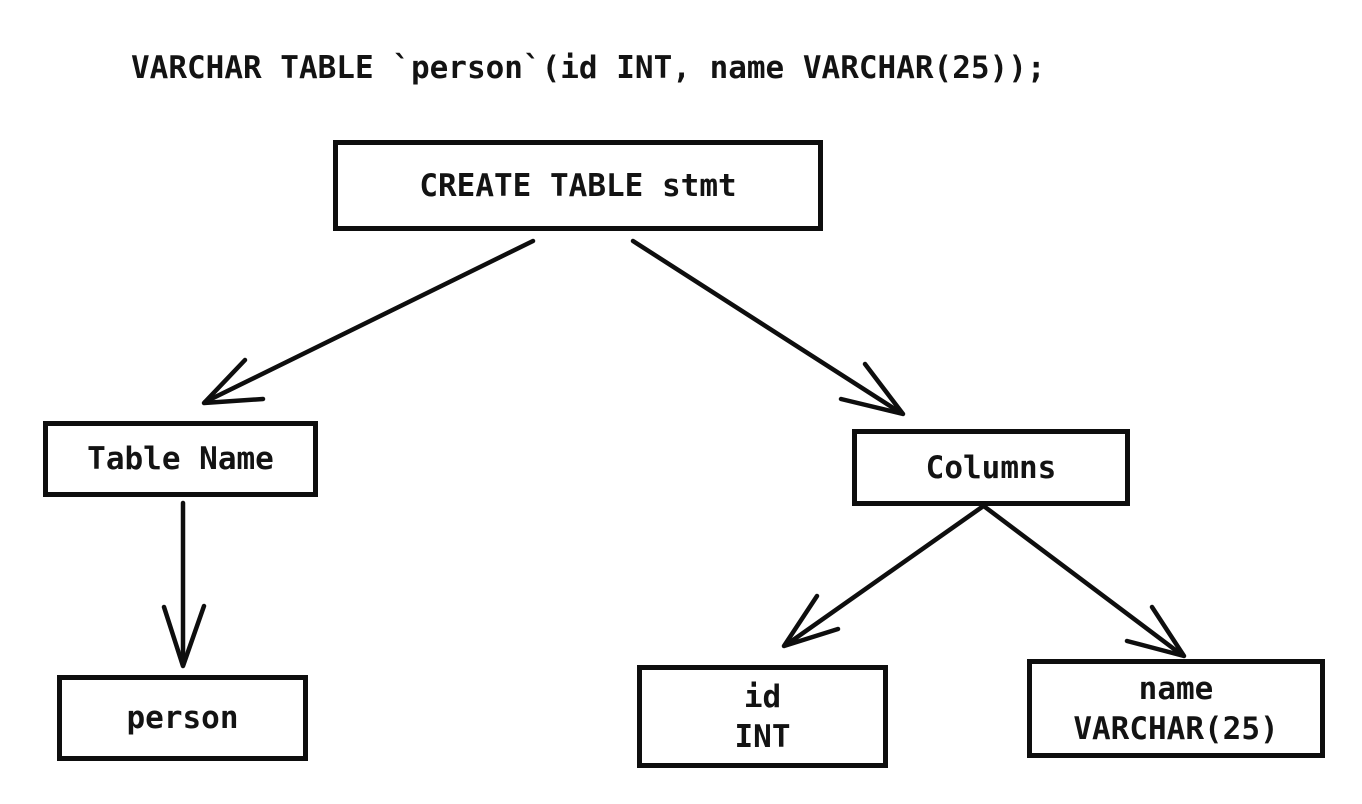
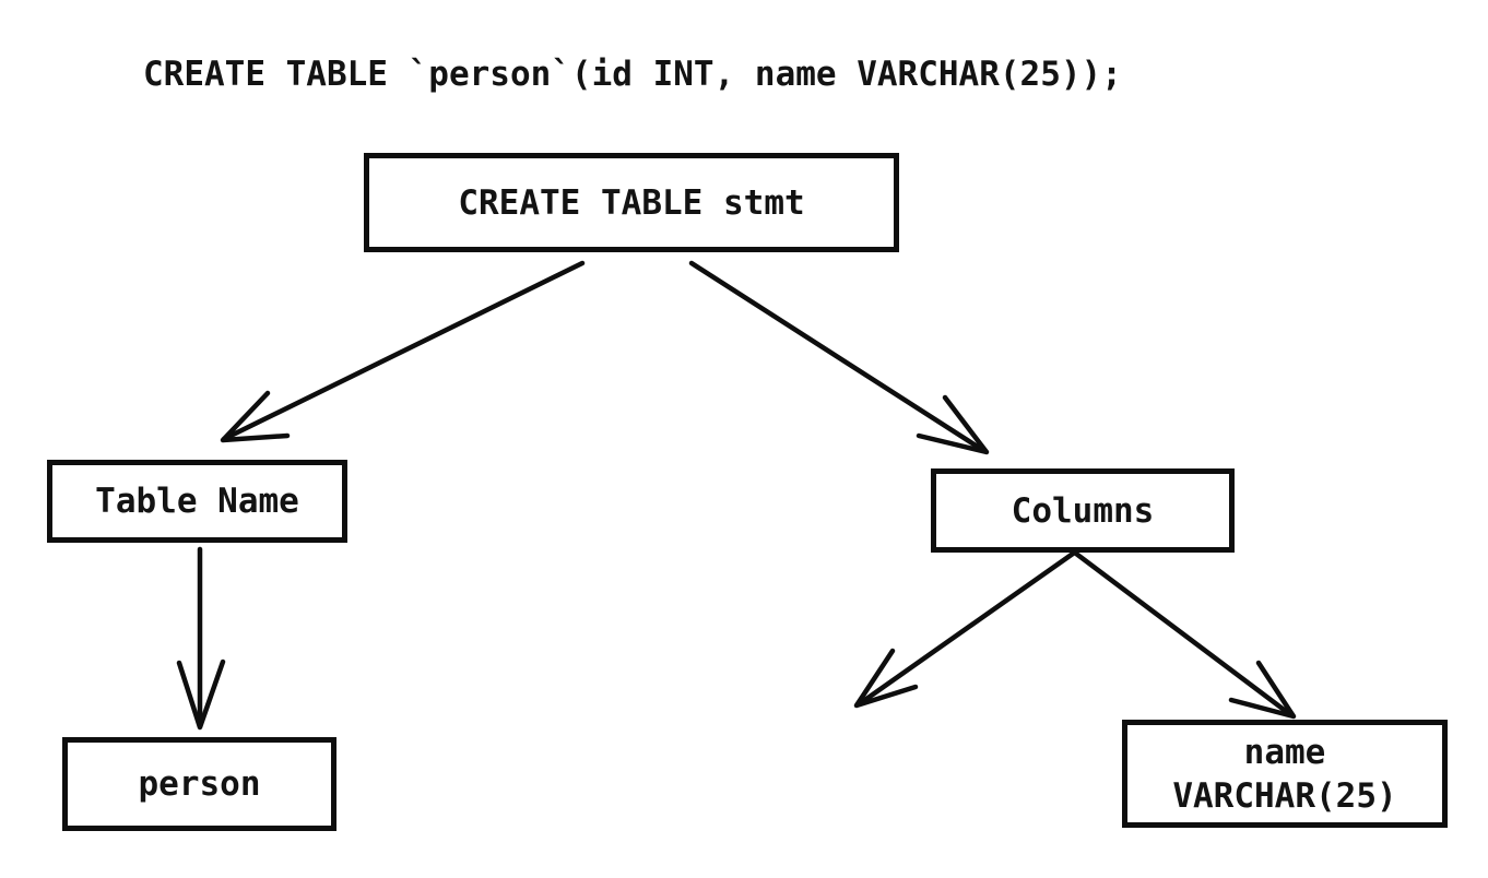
- VARCHAR TABLE `person`(id INT, name VARCHAR(25));
+ CREATE TABLE `person`(id INT, name VARCHAR(25));
  CREATE TABLE stmt
  Table Name
  Columns
  person
- id
- INT
  name
  VARCHAR(25)
